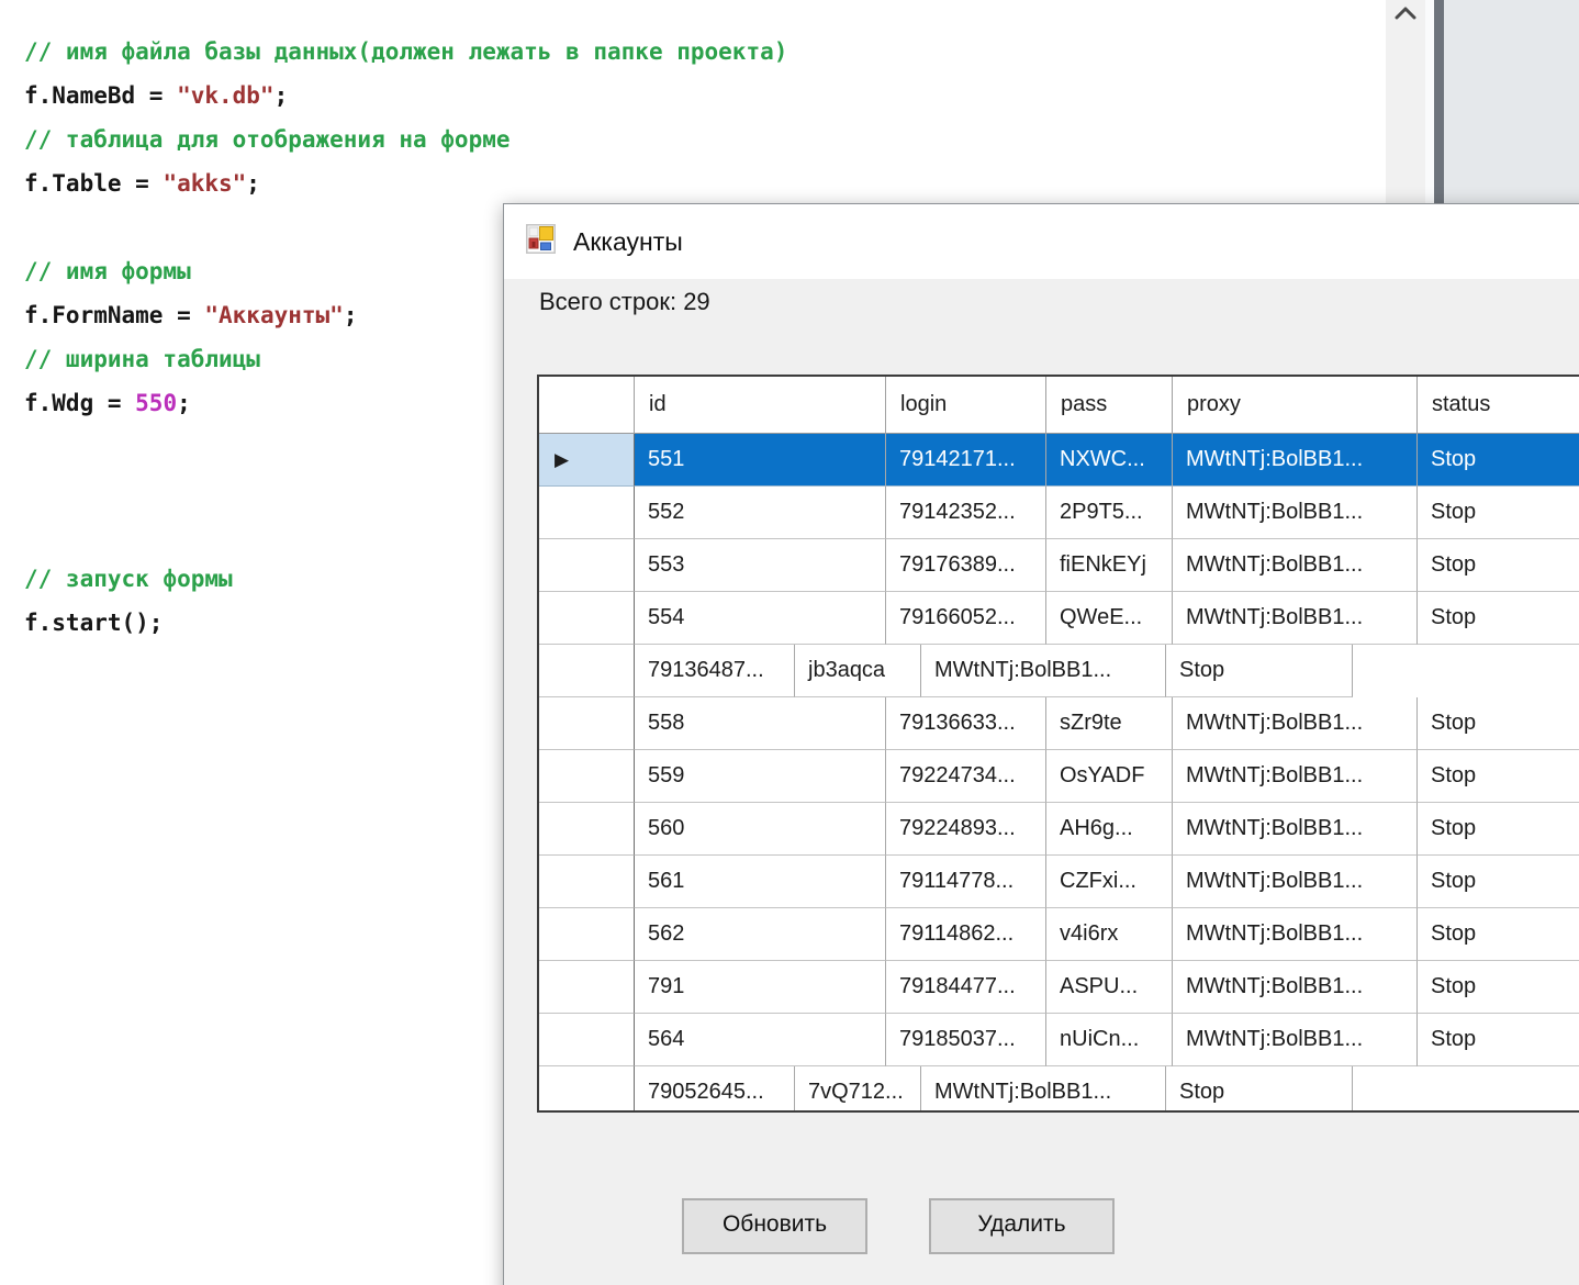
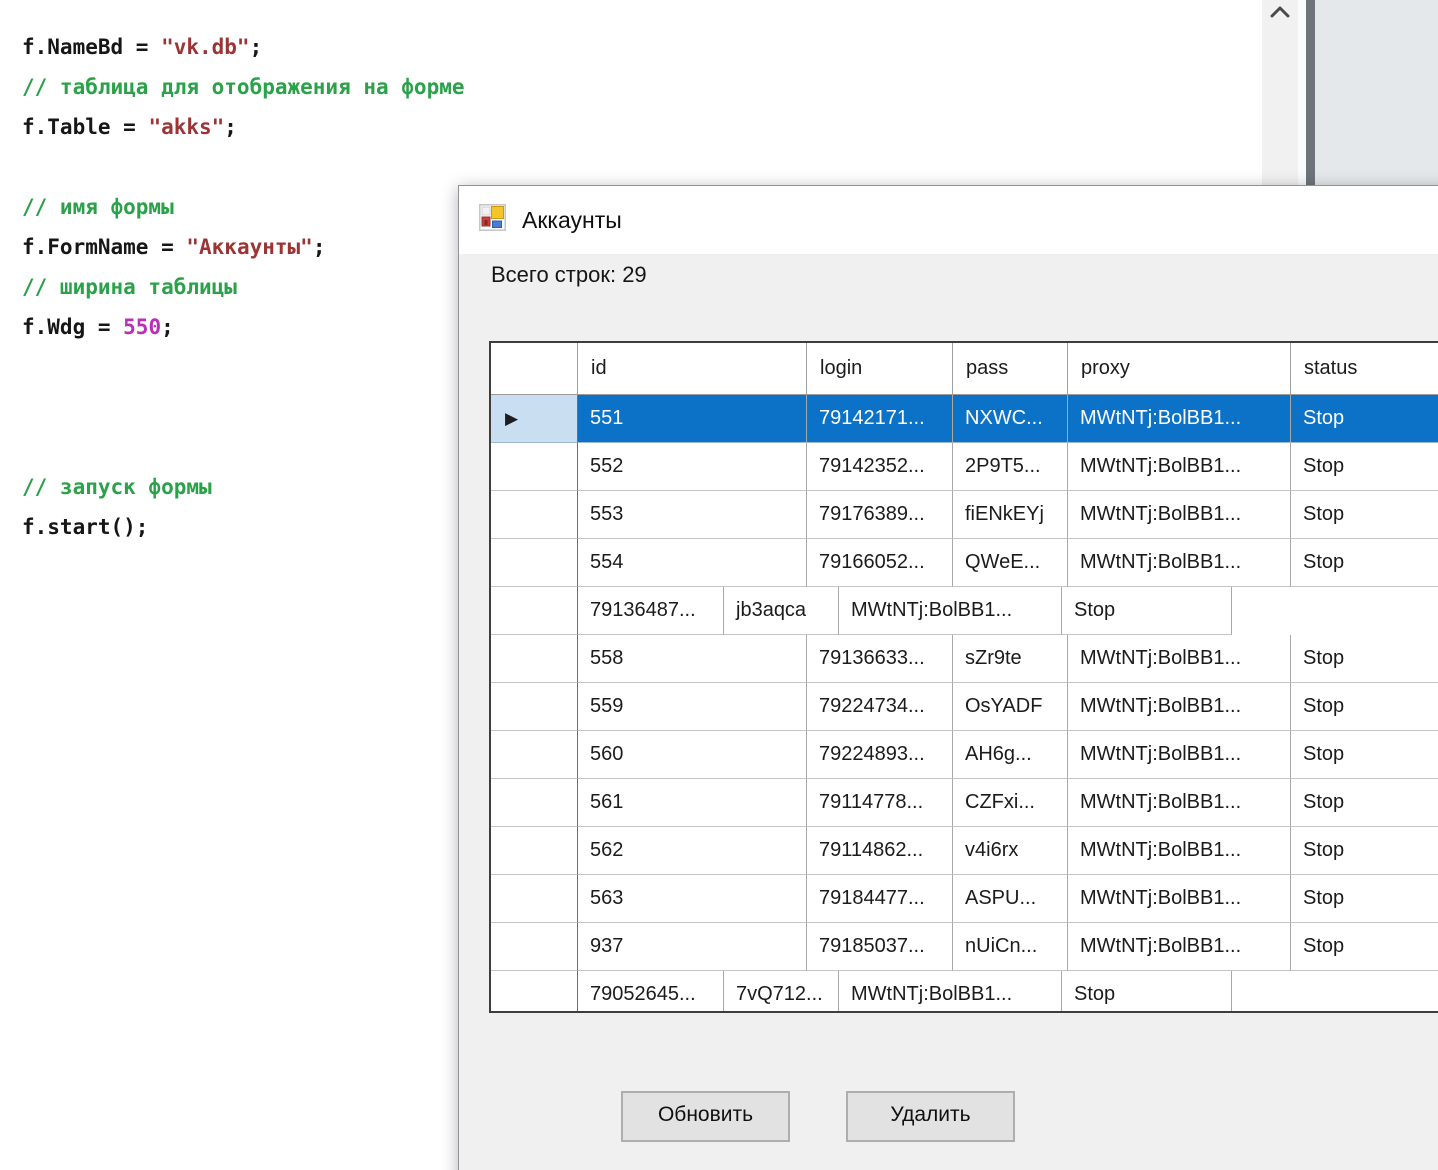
- // имя файла базы данных(должен лежать в папке проекта)
  f.NameBd = "vk.db";
  // таблица для отображения на форме
  f.Table = "akks";
  // имя формы
  f.FormName = "Аккаунты";
  // ширина таблицы
  f.Wdg = 550;
  // запуск формы
  f.start();
  Аккаунты
  Всего строк: 29
  id
  login
  pass
  proxy
  status
  ▶
  551
  79142171...
  NXWC...
  MWtNTj:BolBB1...
  Stop
  552
  79142352...
  2P9T5...
  MWtNTj:BolBB1...
  Stop
  553
  79176389...
  fiENkEYj
  MWtNTj:BolBB1...
  Stop
  554
  79166052...
  QWeE...
  MWtNTj:BolBB1...
  Stop
  79136487...
  jb3aqca
  MWtNTj:BolBB1...
  Stop
  558
  79136633...
  sZr9te
  MWtNTj:BolBB1...
  Stop
  559
  79224734...
  OsYADF
  MWtNTj:BolBB1...
  Stop
  560
  79224893...
  AH6g...
  MWtNTj:BolBB1...
  Stop
  561
  79114778...
  CZFxi...
  MWtNTj:BolBB1...
  Stop
  562
  79114862...
  v4i6rx
  MWtNTj:BolBB1...
  Stop
- 791
+ 563
  79184477...
  ASPU...
  MWtNTj:BolBB1...
  Stop
- 564
+ 937
  79185037...
  nUiCn...
  MWtNTj:BolBB1...
  Stop
  79052645...
  7vQ712...
  MWtNTj:BolBB1...
  Stop
  Обновить
  Удалить
